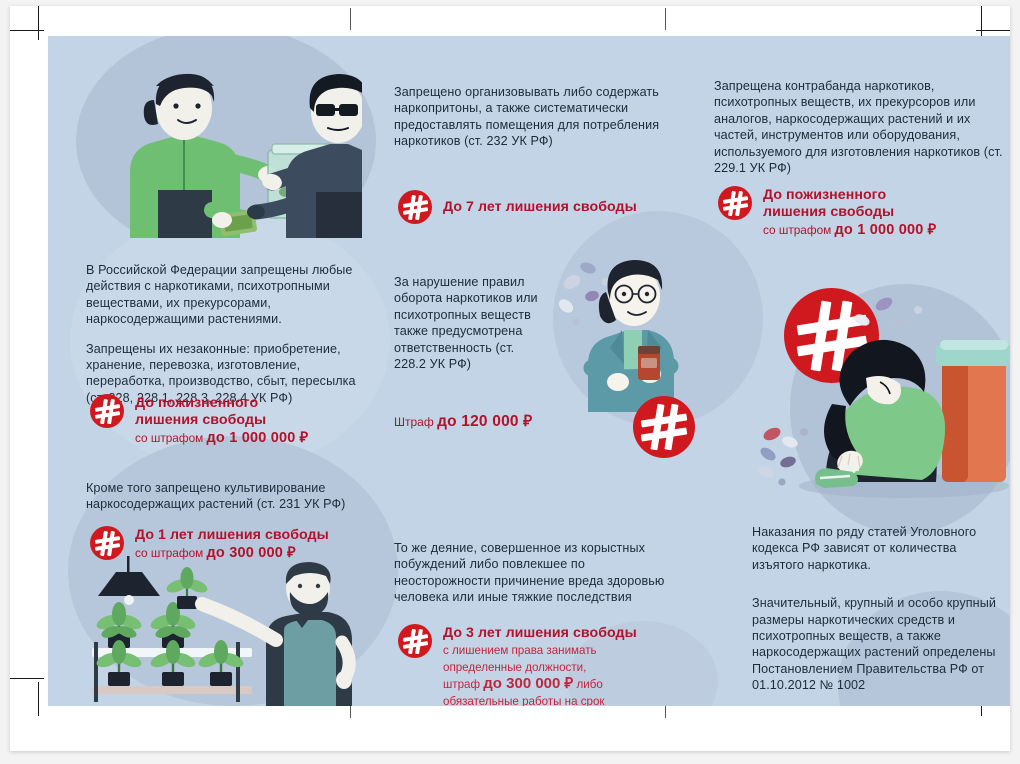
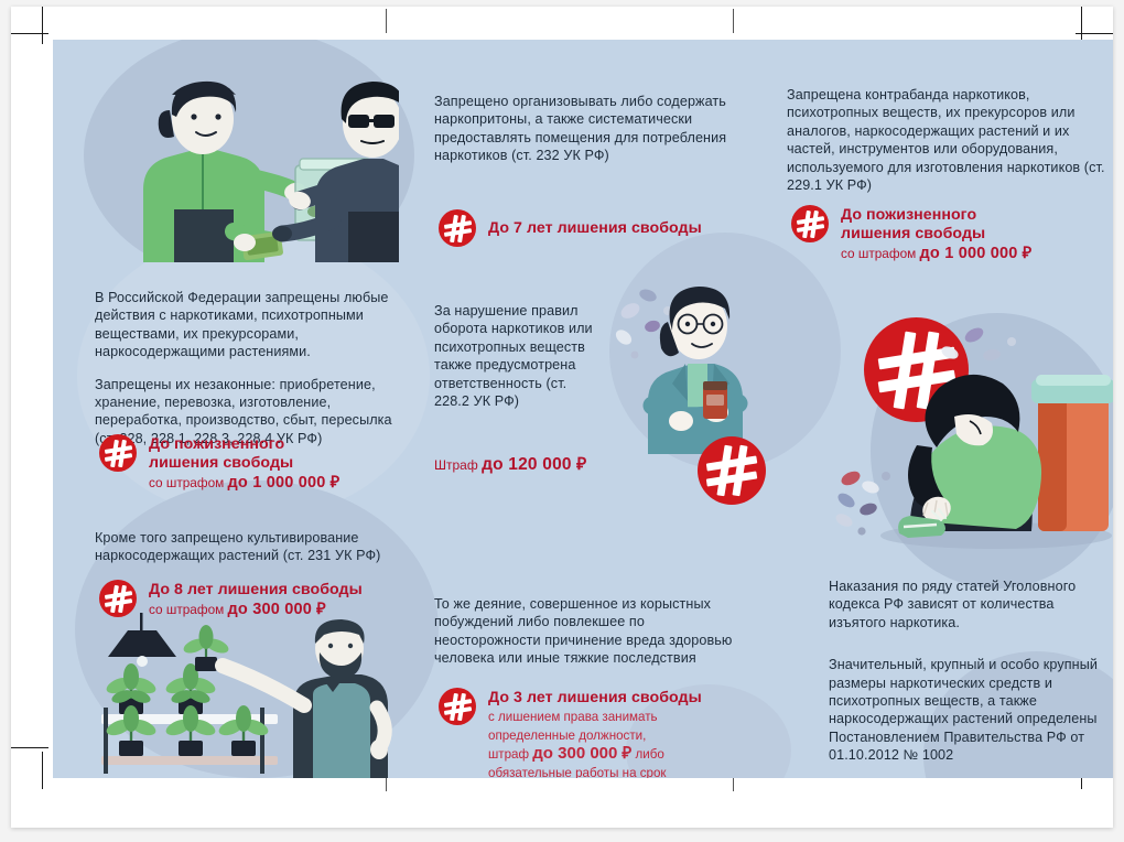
  В Российской Федерации запрещены любые действия с наркотиками, психотропными веществами, их прекурсорами, наркосодержащими растениями.
  Запрещены их незаконные: приобретение, хранение, перевозка, изготовление, переработка, производство, сбыт, пересылка (с28, 228.1, 228.3, 228.4 УК РФ)
  До пожизненного
  лишения свободы
  со штрафом до 1 000 000 ₽
  Кроме того запрещено культивирование наркосодержащих растений (ст. 231 УК РФ)
- До 1 лет лишения свободы
+ До 8 лет лишения свободы
  со штрафом до 300 000 ₽
  Запрещено организовывать либо содержать наркопритоны, а также систематически предоставлять помещения для потребления наркотиков (ст. 232 УК РФ)
  До 7 лет лишения свободы
  За нарушение правил оборота наркотиков или психотропных веществ также предусмотрена ответственность (ст. 228.2 УК РФ)
  Штраф до 120 000 ₽
  То же деяние, совершенное из корыстных побуждений либо повлекшее по неосторожности причинение вреда здоровью человека или иные тяжкие последствия
  До 3 лет лишения свободы
  с лишением права занимать
  определенные должности,
  штраф до 300 000 ₽ либо
  обязательные работы на срок
  Запрещена контрабанда наркотиков, психотропных веществ, их прекурсоров или аналогов, наркосодержащих растений и их частей, инструментов или оборудования, используемого для изготовления наркотиков (ст. 229.1 УК РФ)
  До пожизненного
  лишения свободы
  со штрафом до 1 000 000 ₽
  Наказания по ряду статей Уголовного кодекса РФ зависят от количества изъятого наркотика.
  Значительный, крупный и особо крупный размеры наркотических средств и психотропных веществ, а также наркосодержащих растений определены Постановлением Правительства РФ от 01.10.2012 № 1002
